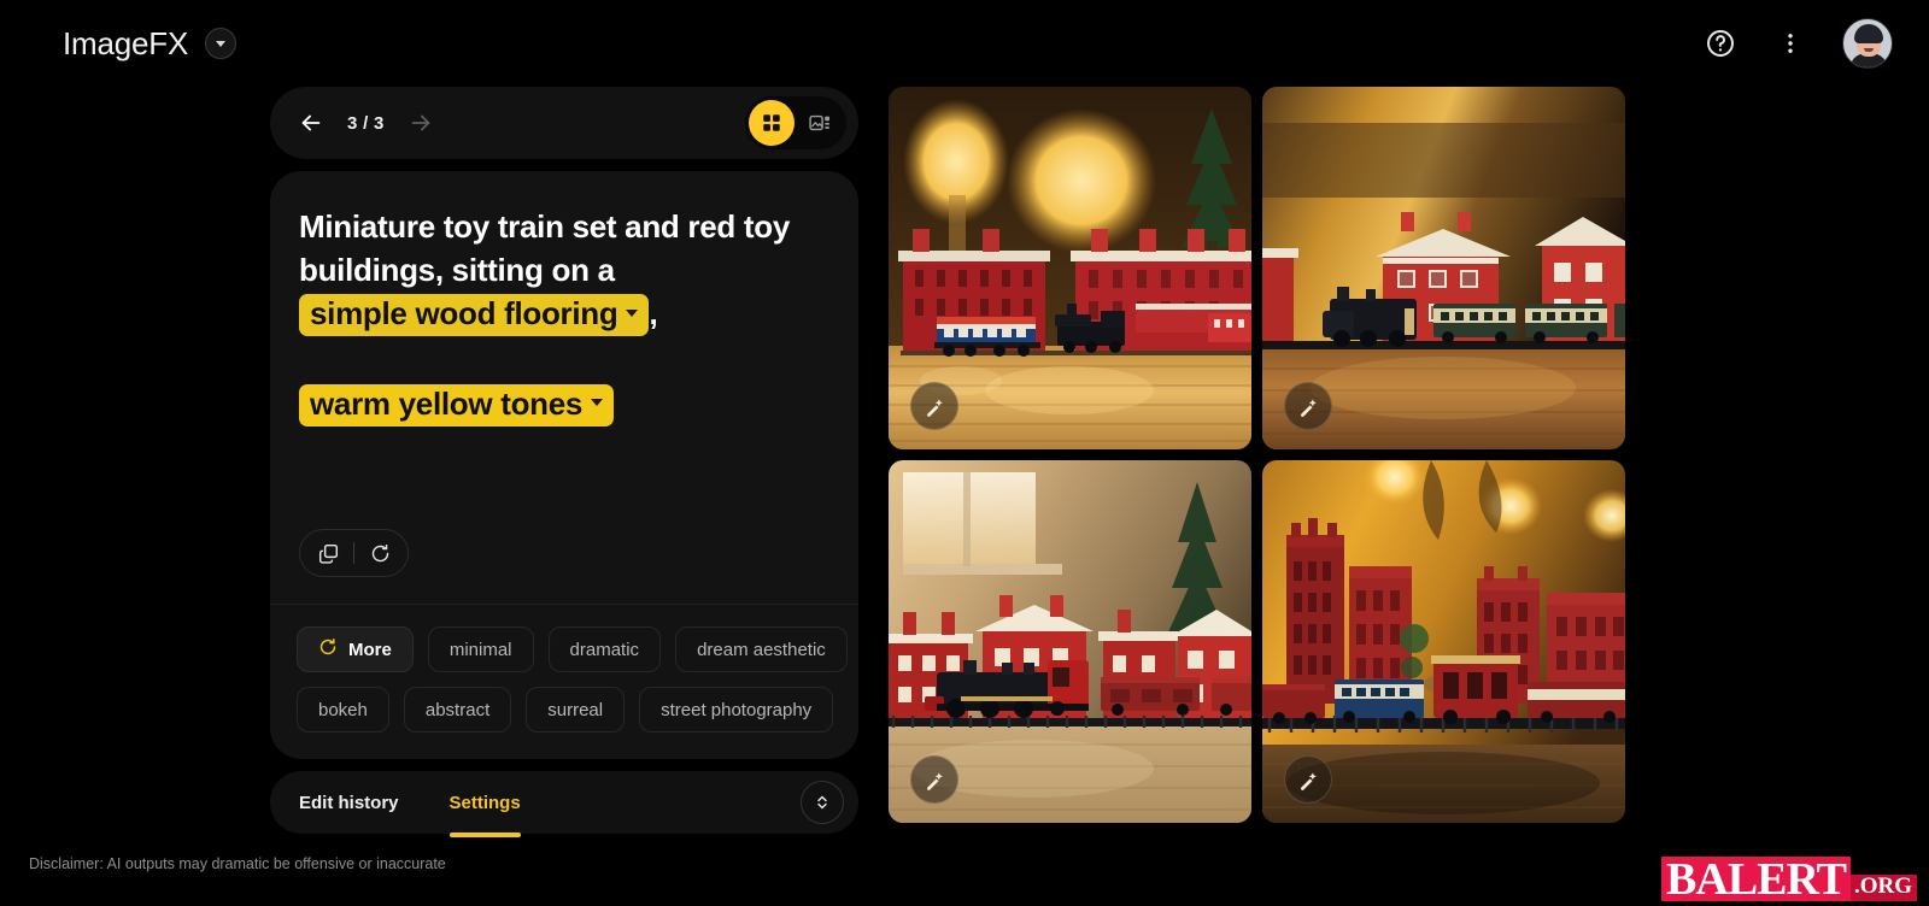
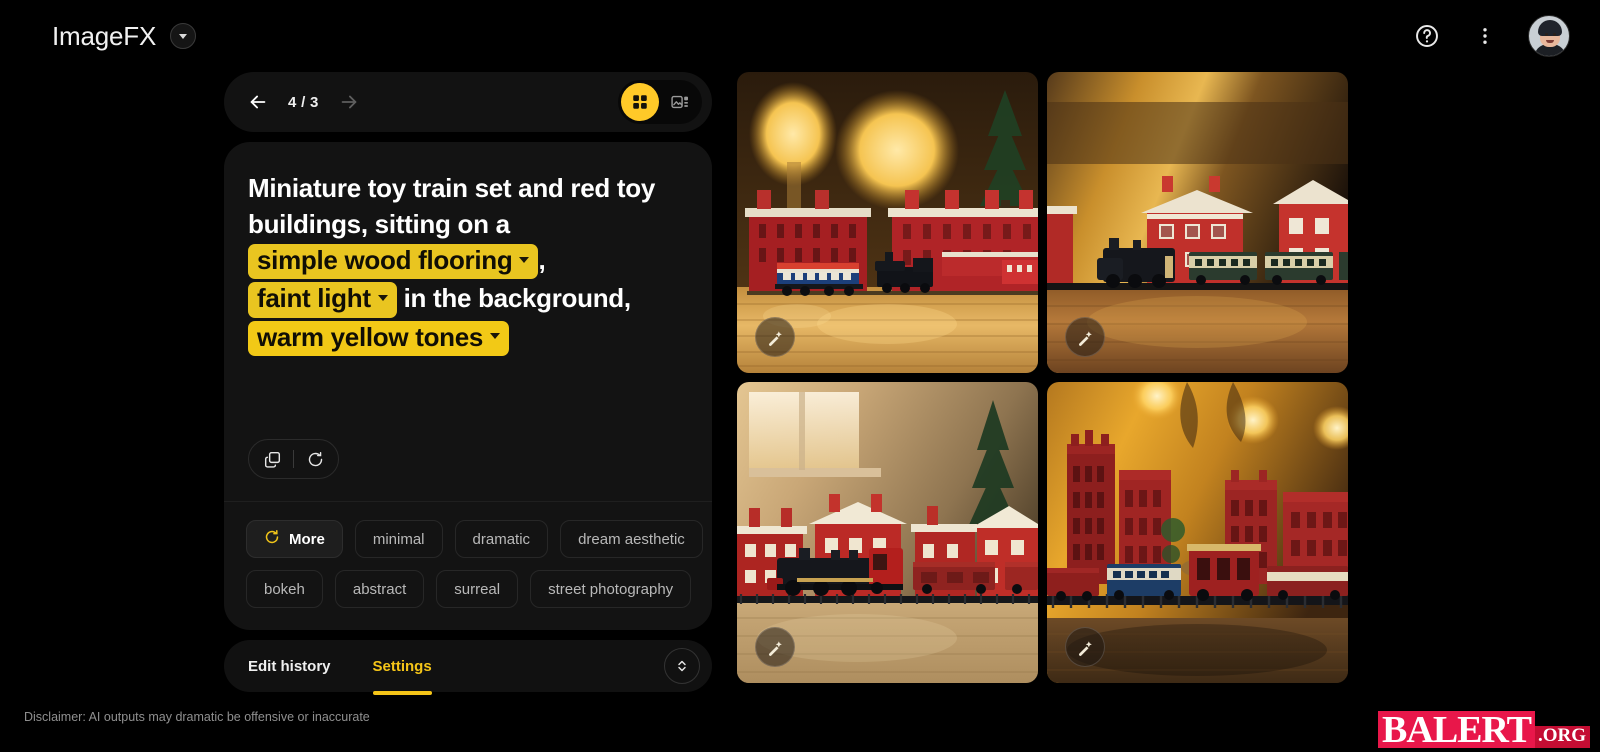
  ImageFX
- 3 / 3
+ 4 / 3
  Miniature toy train set and red toy
  buildings, sitting on a
  simple wood flooring
  ,
+ faint light
+ in the background,
  warm yellow tones
  More
  minimal
  dramatic
  dream aesthetic
  bokeh
  abstract
  surreal
  street photography
  Edit history
  Settings
  Disclaimer: AI outputs may dramatic be offensive or inaccurate
  BALERT
  .ORG
